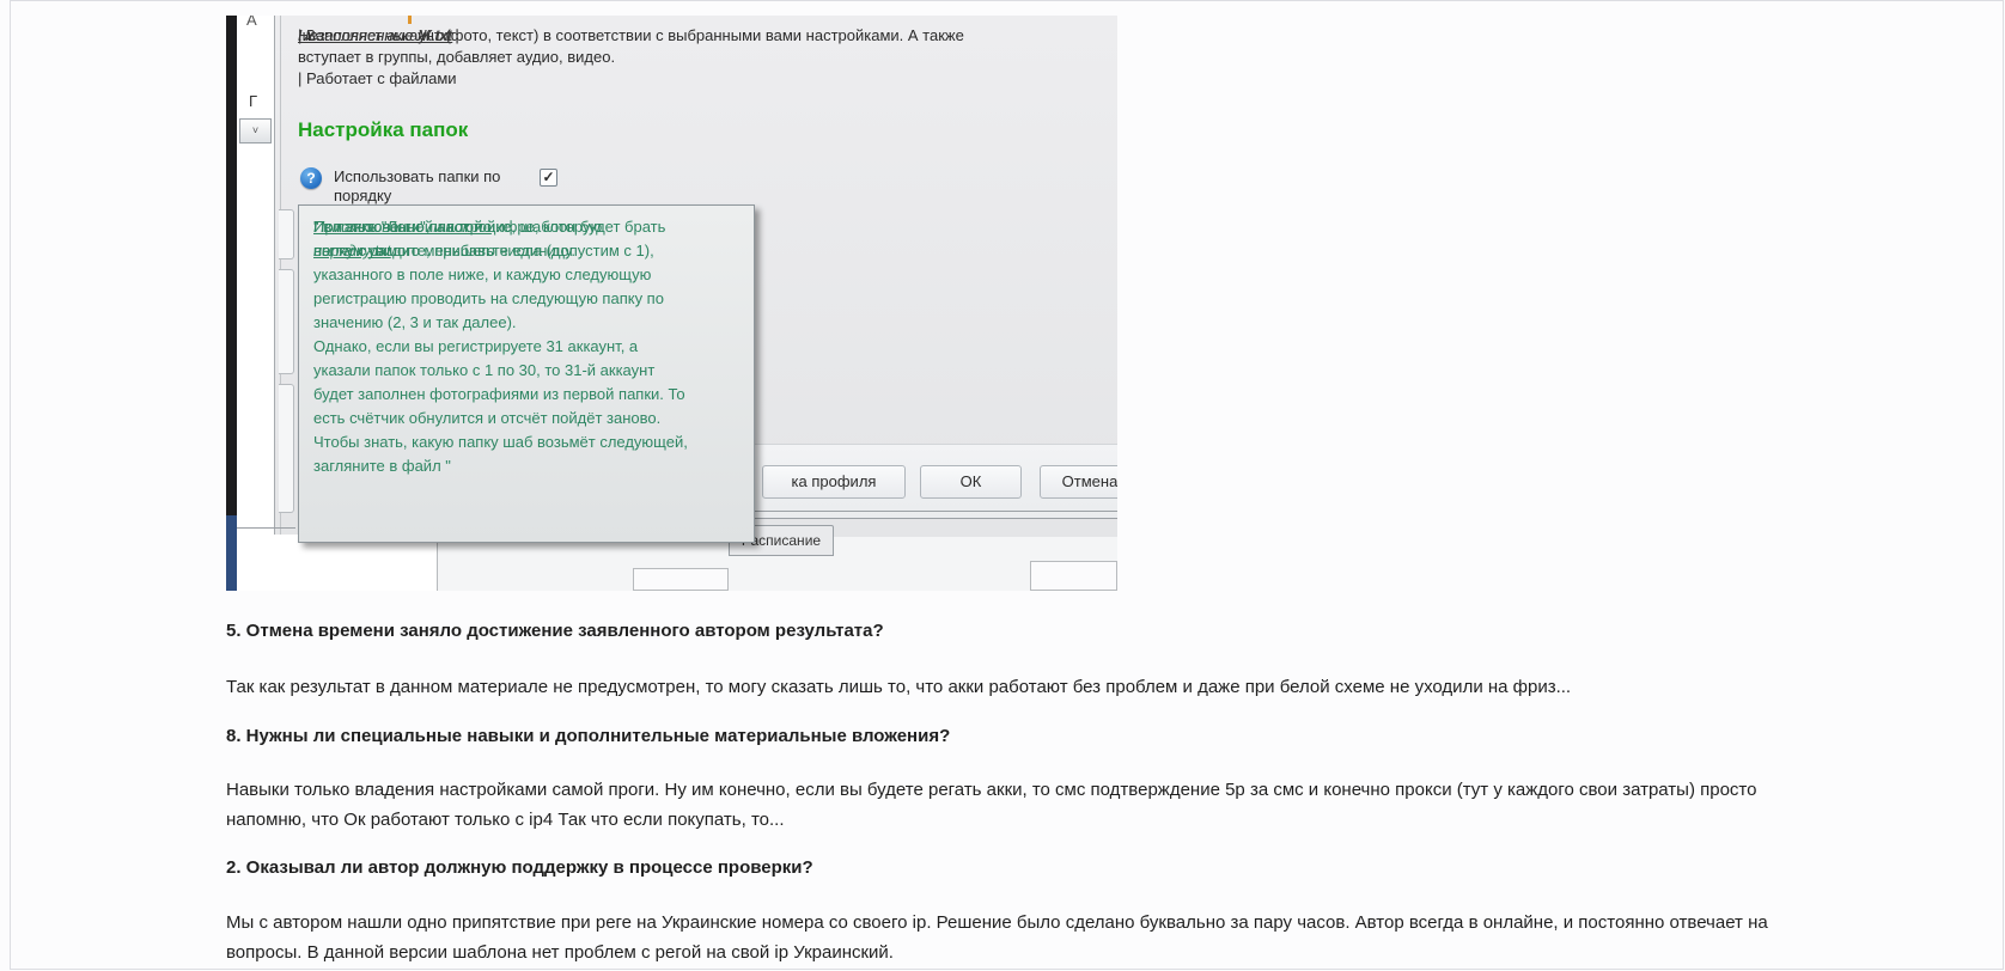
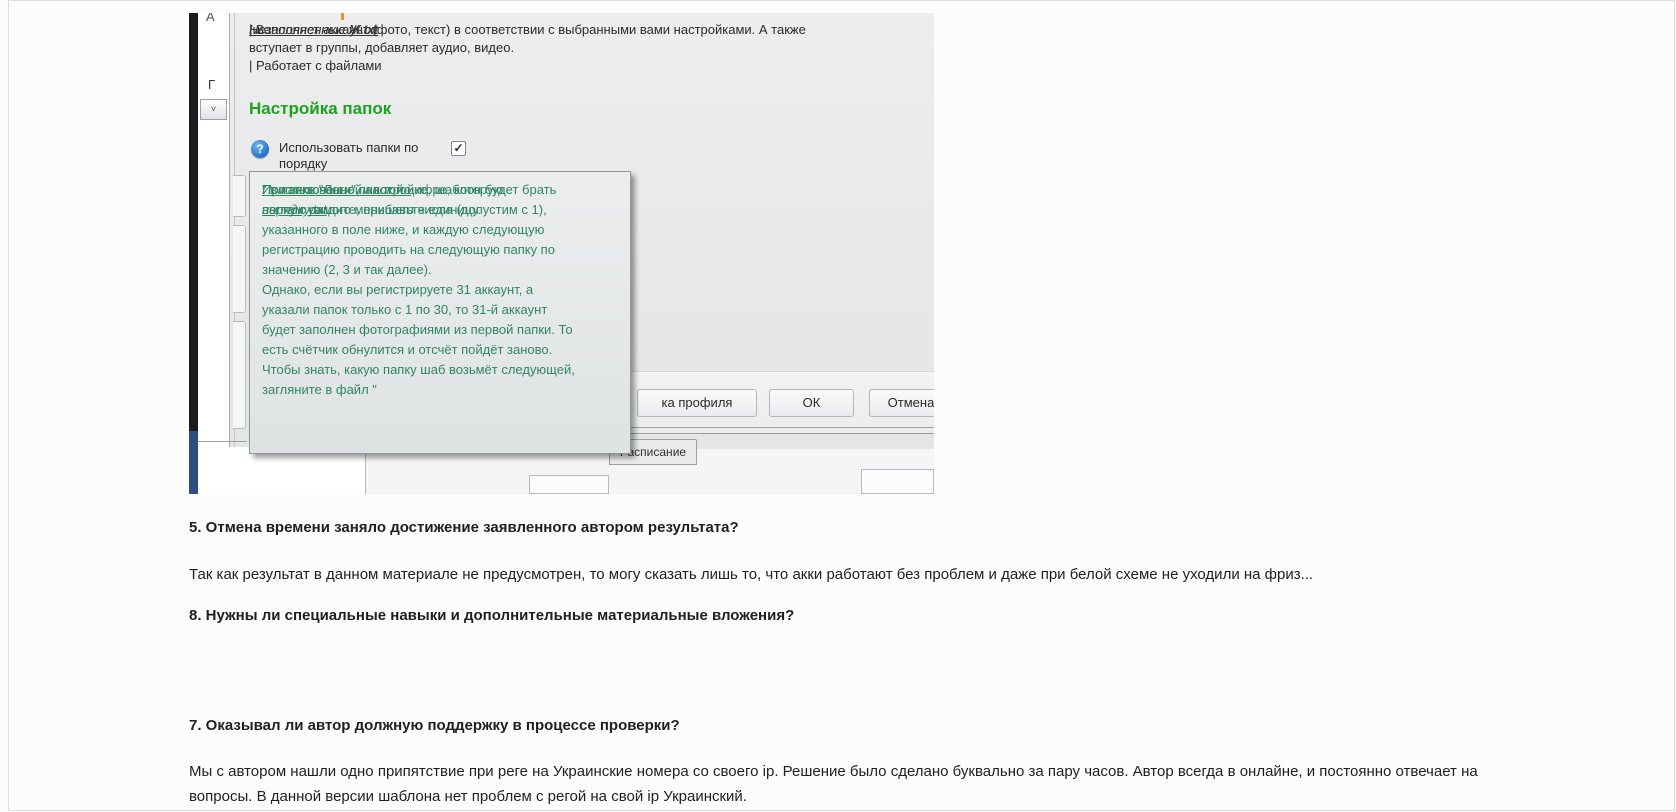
  А
  Г
  ˅
  | Заполняет аккаунт (фото, текст) в соответствии с выбранными вами настройками. А также
  вступает в группы, добавляет аудио, видео.
  | Работает с файлами
  Незаполненные Ж.txt
  и
  Незаполненные М.txt
  ..
  Настройка папок
  ?
  Использовать папки по
  порядку
  ✓
  ка профиля
  ОК
  Отмена
  списание
  При включённой настройке, шаблон будет брать
  папку с самого меньшего числа (допустим с 1),
  указанного в поле ниже, и каждую следующую
  регистрацию проводить на следующую папку по
  значению (2, 3 и так далее).
  Однако, если вы регистрируете 31 аккаунт, а
  указали папок только с 1 по 30, то 31-й аккаунт
  будет заполнен фотографиями из первой папки. То
  есть счётчик обнулится и отсчёт пойдёт заново.
  Чтобы знать, какую папку шаб возьмёт следующей,
  загляните в файл "
  Использование папок по
  порядку.txt
  " в папке "Логи", и к той цифре, которую
  вы там увидите, прибавьте единицу.
  5. Отмена времени заняло достижение заявленного автором результата?
  Так как результат в данном материале не предусмотрен, то могу сказать лишь то, что акки работают без проблем и даже при белой схеме не уходили на фриз...
  8. Нужны ли специальные навыки и дополнительные материальные вложения?
- Навыки только владения настройками самой проги. Ну им конечно, если вы будете регать акки, то смс подтверждение 5р за смс и конечно прокси (тут у каждого свои затраты) просто
- напомню, что Ок работают только с ip4 Так что если покупать, то...
- 2. Оказывал ли автор должную поддержку в процессе проверки?
+ 7. Оказывал ли автор должную поддержку в процессе проверки?
  Мы с автором нашли одно припятствие при реге на Украинские номера со своего ip. Решение было сделано буквально за пару часов. Автор всегда в онлайне, и постоянно отвечает на
  вопросы. В данной версии шаблона нет проблем с регой на свой ip Украинский.
